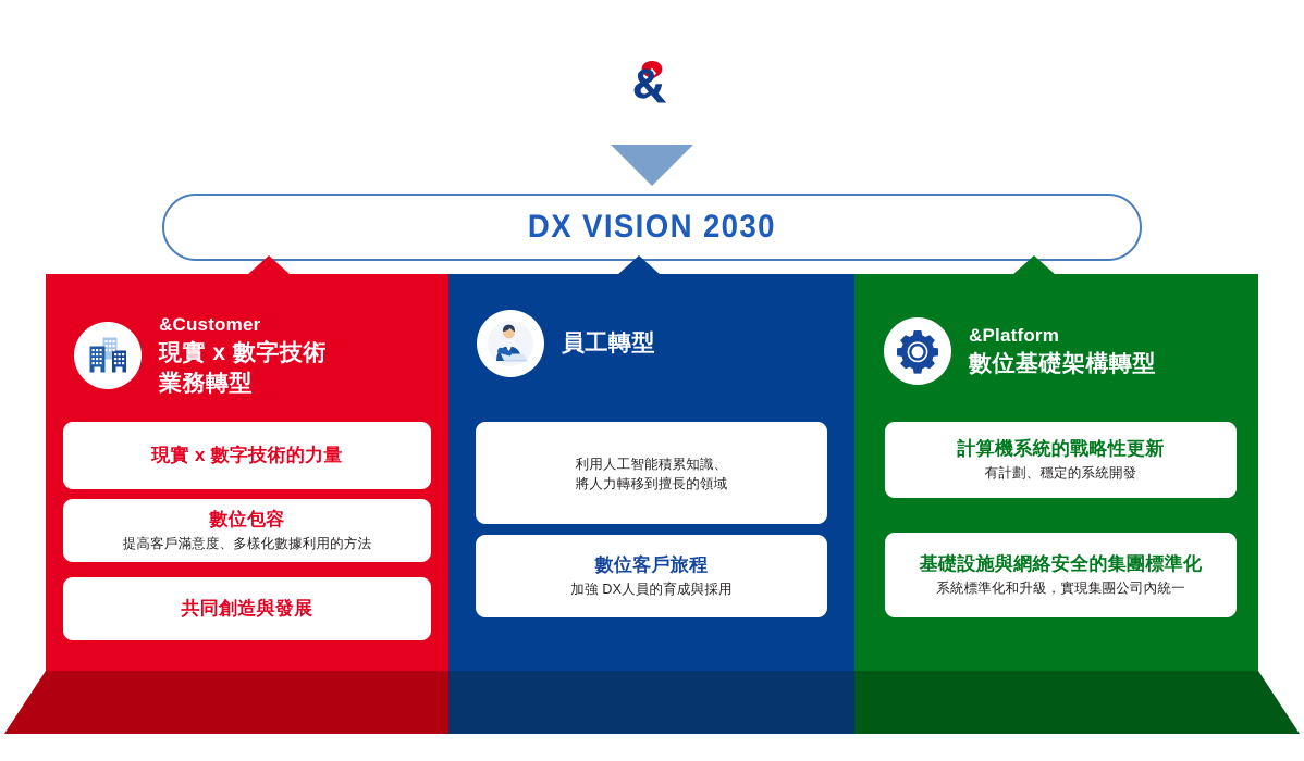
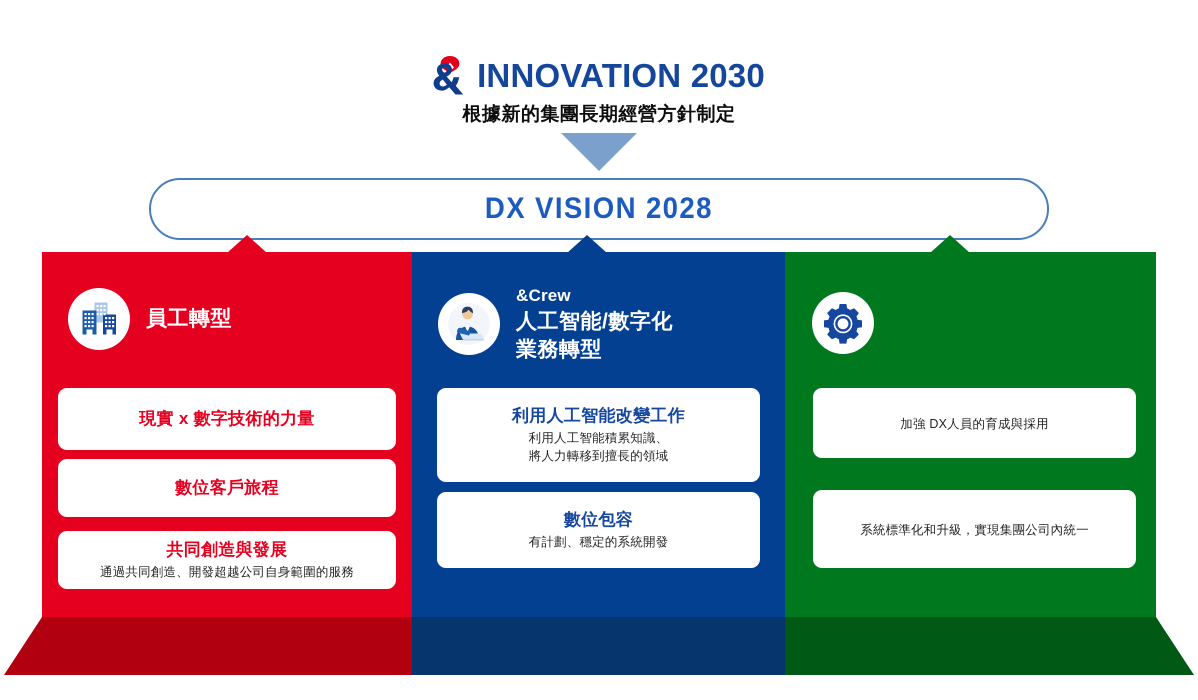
+ INNOVATION 2030
+ 根據新的集團長期經營方針制定
- DX VISION 2030
+ DX VISION 2028
- &Customer
- 現實 x 數字技術
- 業務轉型
+ 員工轉型
+ &Crew
+ 人工智能/數字化
- 員工轉型
+ 業務轉型
- &Platform
- 數位基礎架構轉型
  現實 x 數字技術的力量
- 數位包容
+ 數位客戶旅程
- 提高客戶滿意度、多樣化數據利用的方法
  共同創造與發展
+ 通過共同創造、開發超越公司自身範圍的服務
+ 利用人工智能改變工作
  利用人工智能積累知識、
  將人力轉移到擅長的領域
- 數位客戶旅程
+ 數位包容
- 加強 DX人員的育成與採用
+ 有計劃、穩定的系統開發
- 計算機系統的戰略性更新
- 有計劃、穩定的系統開發
+ 加強 DX人員的育成與採用
- 基礎設施與網絡安全的集團標準化
  系統標準化和升級，實現集團公司內統一
